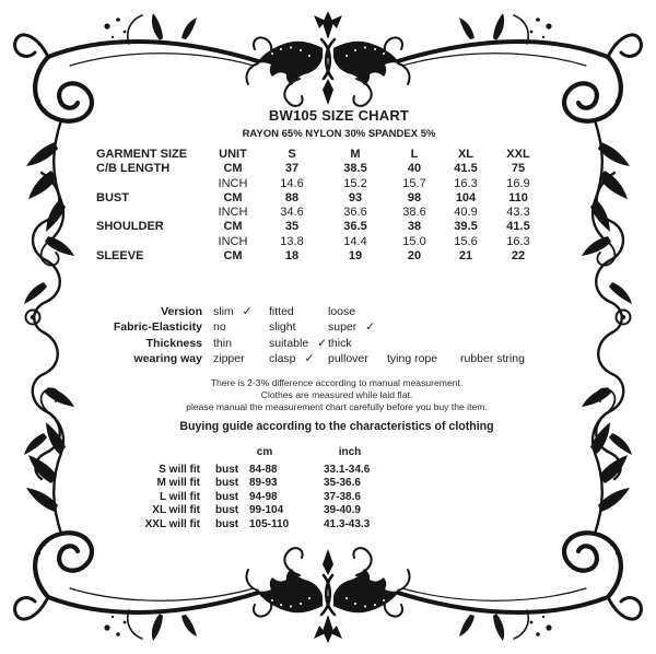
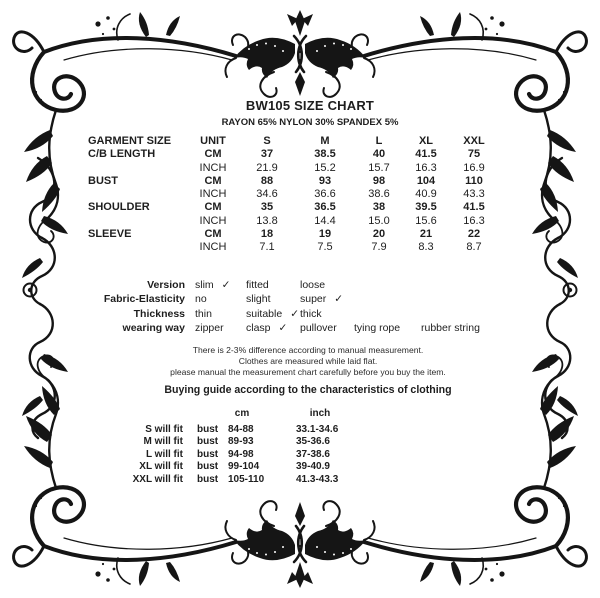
  BW105 SIZE CHART
  RAYON 65% NYLON 30% SPANDEX 5%
  GARMENT SIZE	UNIT	S	M	L	XL	XXL
  C/B LENGTH	CM	37	38.5	40	41.5	75
- 	INCH	14.6	15.2	15.7	16.3	16.9
+ 	INCH	21.9	15.2	15.7	16.3	16.9
  BUST	CM	88	93	98	104	110
  	INCH	34.6	36.6	38.6	40.9	43.3
  SHOULDER	CM	35	36.5	38	39.5	41.5
  	INCH	13.8	14.4	15.0	15.6	16.3
  SLEEVE	CM	18	19	20	21	22
+ 	INCH	7.1	7.5	7.9	8.3	8.7
  Version
  slim ✓
  fitted
  loose
  Fabric-Elasticity
  no
  slight
  super ✓
  Thickness
  thin
  suitable ✓
  thick
  wearing way
  zipper
  clasp ✓
  pullover
  tying rope
  rubber string
  There is 2-3% difference according to manual measurement.
  Clothes are measured while laid flat.
  please manual the measurement chart carefully before you buy the item.
  Buying guide according to the characteristics of clothing
  cm
  inch
  S will fit
  bust
  84-88
  33.1-34.6
  M will fit
  bust
  89-93
  35-36.6
  L will fit
  bust
  94-98
  37-38.6
  XL will fit
  bust
  99-104
  39-40.9
  XXL will fit
  bust
  105-110
  41.3-43.3
